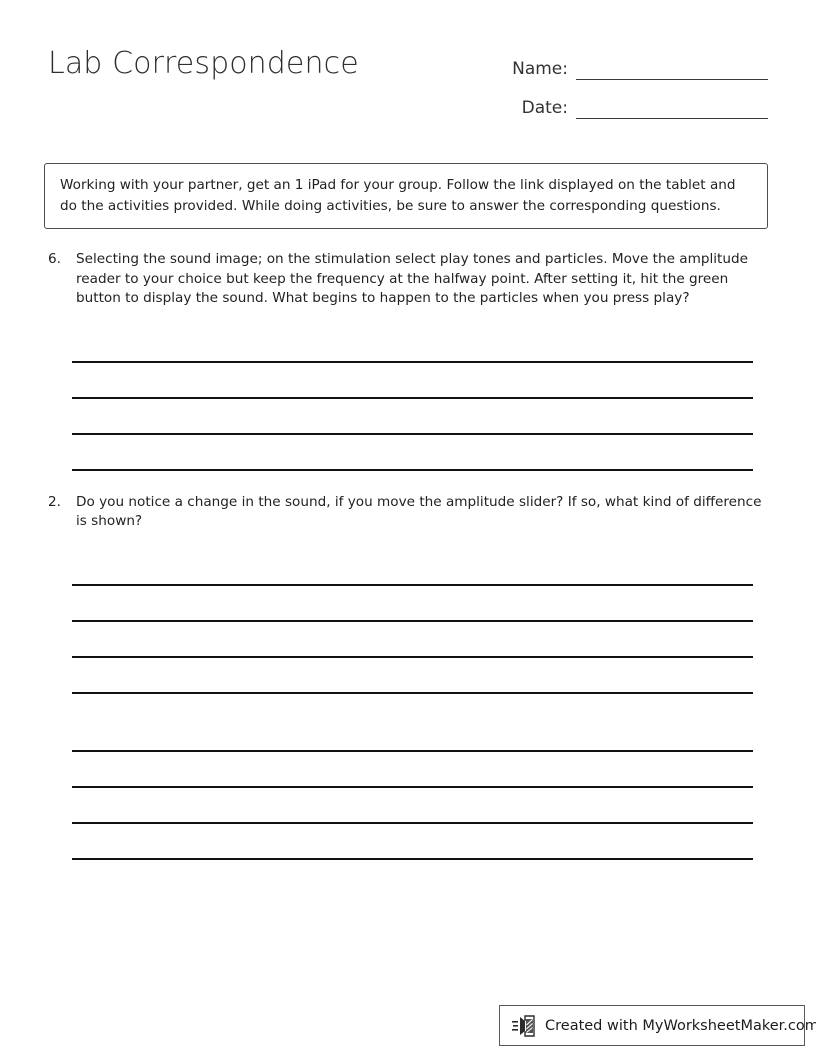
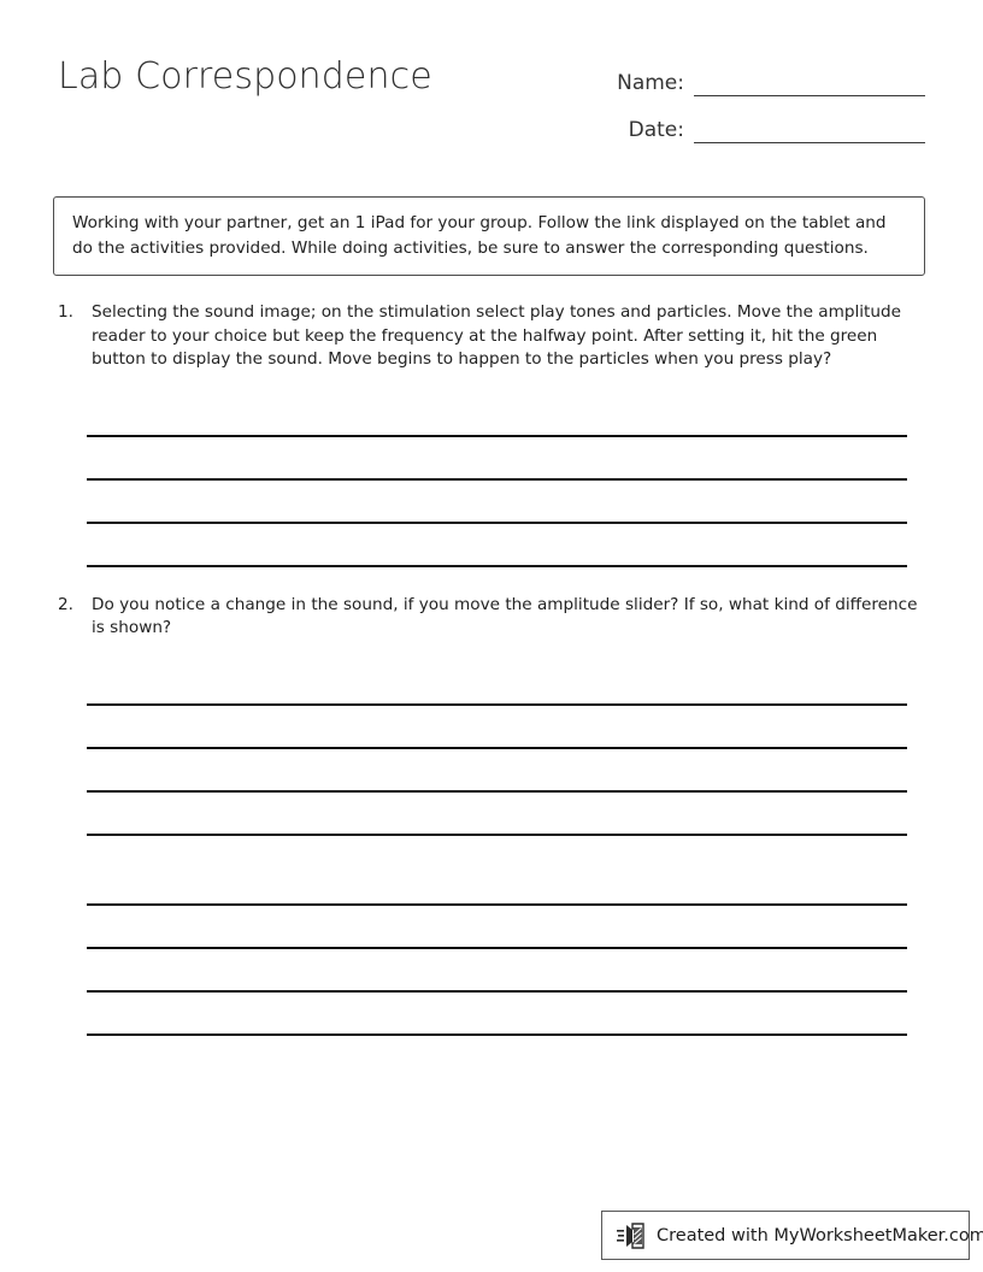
  Lab Correspondence
  Name:
  Date:
  Working with your partner, get an 1 iPad for your group. Follow the link displayed on the tablet and do the activities provided. While doing activities, be sure to answer the corresponding questions.
- 6.
+ 1.
- Selecting the sound image; on the stimulation select play tones and particles. Move the amplitude reader to your choice but keep the frequency at the halfway point. After setting it, hit the green button to display the sound. What begins to happen to the particles when you press play?
+ Selecting the sound image; on the stimulation select play tones and particles. Move the amplitude reader to your choice but keep the frequency at the halfway point. After setting it, hit the green button to display the sound. Move begins to happen to the particles when you press play?
  2.
  Do you notice a change in the sound, if you move the amplitude slider? If so, what kind of difference is shown?
  Created with MyWorksheetMaker.com
